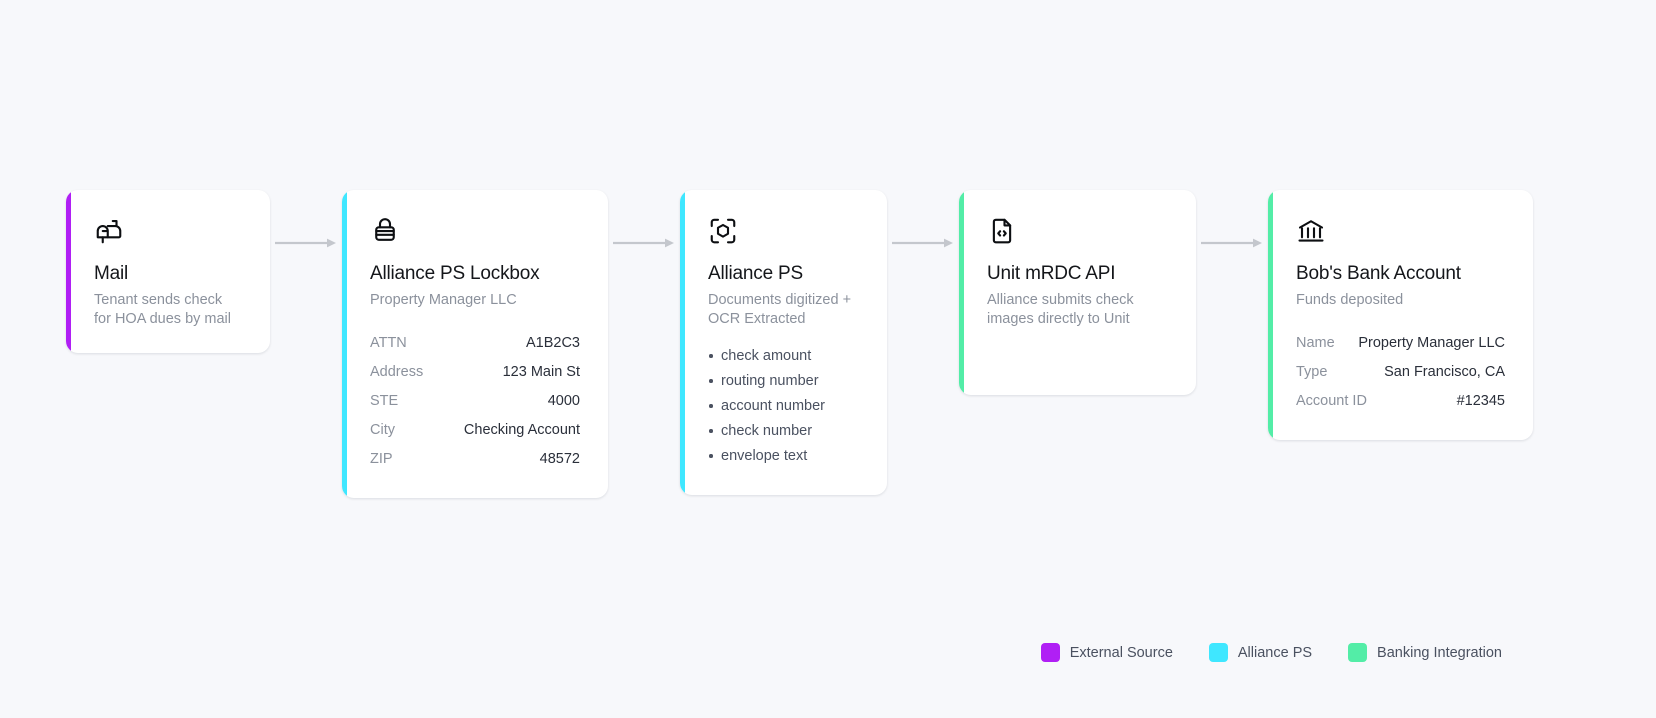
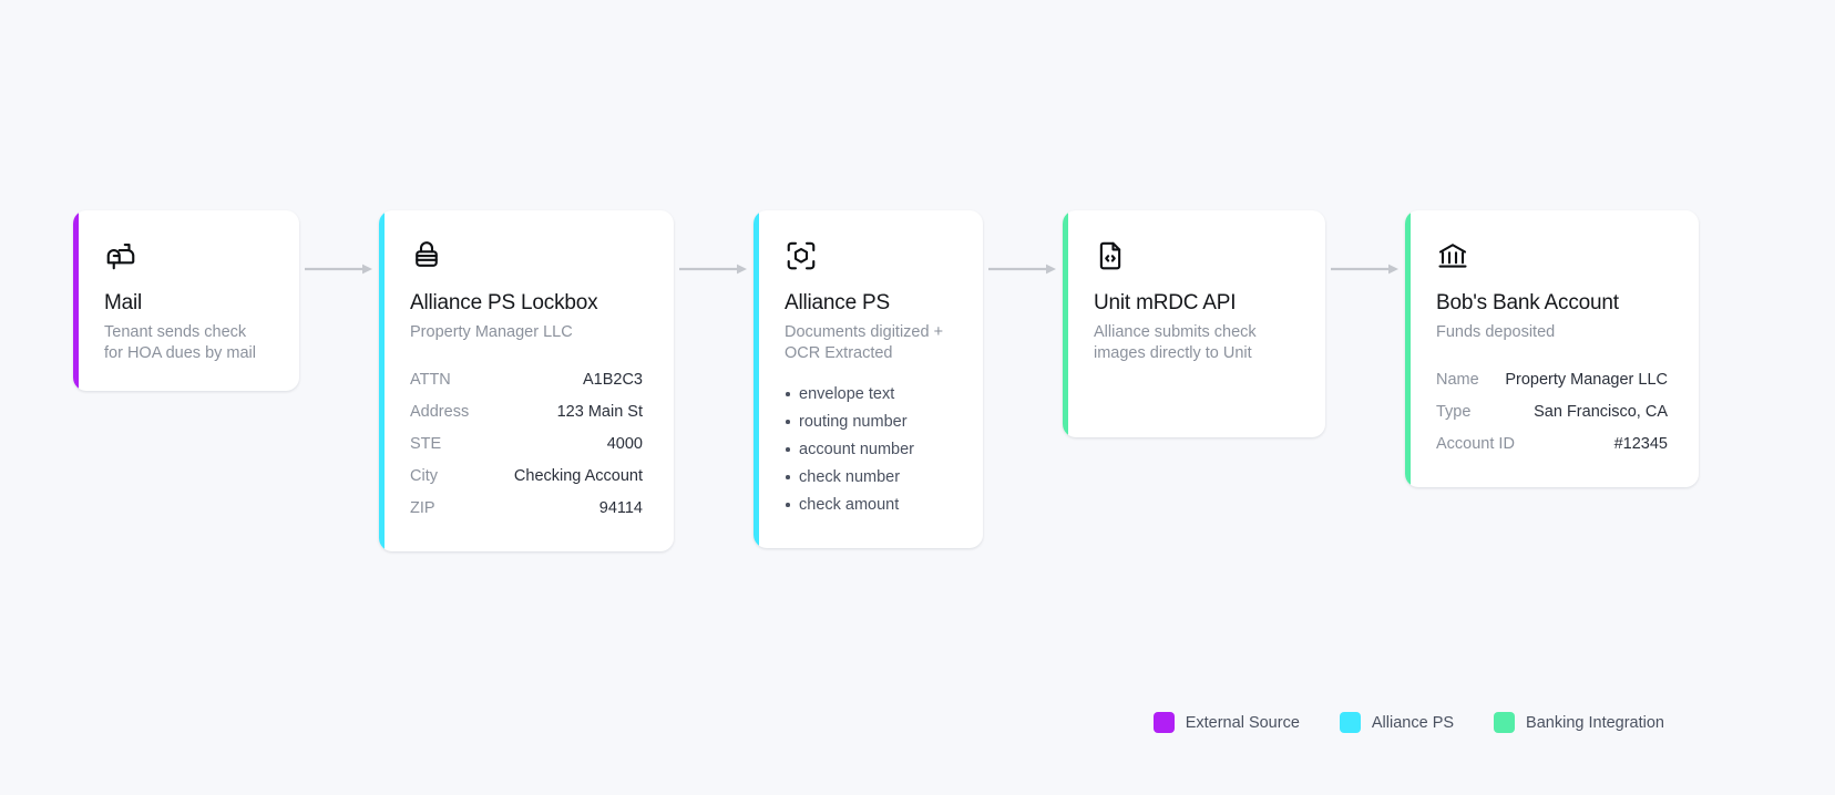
  Mail
  Tenant sends check for HOA dues by mail
  Alliance PS Lockbox
  Property Manager LLC
  ATTN
  A1B2C3
  Address
  123 Main St
  STE
  4000
  City
  Checking Account
  ZIP
- 48572
+ 94114
  Alliance PS
  Documents digitized + OCR Extracted
- check amount
+ envelope text
  routing number
  account number
  check number
- envelope text
+ check amount
  Unit mRDC API
  Alliance submits check images directly to Unit
  Bob's Bank Account
  Funds deposited
  Name
  Property Manager LLC
  Type
  San Francisco, CA
  Account ID
  #12345
  External Source
  Alliance PS
  Banking Integration
